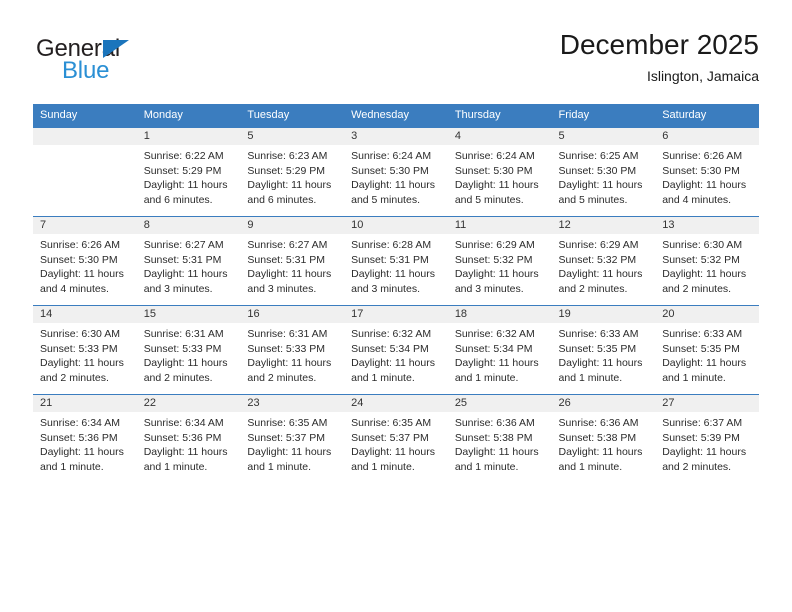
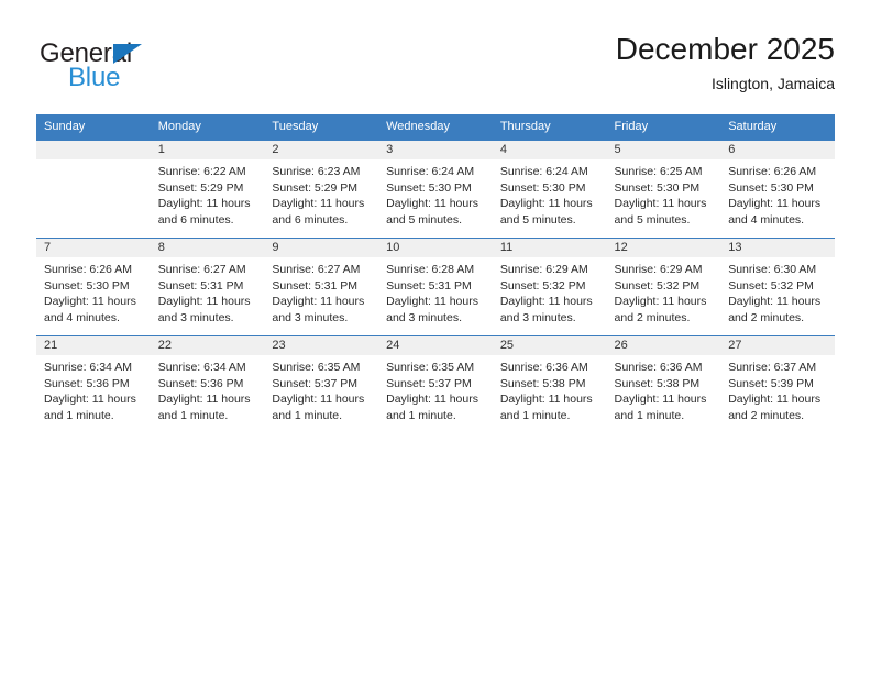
  General
  Blue
  December 2025
  Islington, Jamaica
  Sunday	Monday	Tuesday	Wednesday	Thursday	Friday	Saturday
- 	1Sunrise: 6:22 AMSunset: 5:29 PMDaylight: 11 hoursand 6 minutes.	5Sunrise: 6:23 AMSunset: 5:29 PMDaylight: 11 hoursand 6 minutes.	3Sunrise: 6:24 AMSunset: 5:30 PMDaylight: 11 hoursand 5 minutes.	4Sunrise: 6:24 AMSunset: 5:30 PMDaylight: 11 hoursand 5 minutes.	5Sunrise: 6:25 AMSunset: 5:30 PMDaylight: 11 hoursand 5 minutes.	6Sunrise: 6:26 AMSunset: 5:30 PMDaylight: 11 hoursand 4 minutes.
+ 	1Sunrise: 6:22 AMSunset: 5:29 PMDaylight: 11 hoursand 6 minutes.	2Sunrise: 6:23 AMSunset: 5:29 PMDaylight: 11 hoursand 6 minutes.	3Sunrise: 6:24 AMSunset: 5:30 PMDaylight: 11 hoursand 5 minutes.	4Sunrise: 6:24 AMSunset: 5:30 PMDaylight: 11 hoursand 5 minutes.	5Sunrise: 6:25 AMSunset: 5:30 PMDaylight: 11 hoursand 5 minutes.	6Sunrise: 6:26 AMSunset: 5:30 PMDaylight: 11 hoursand 4 minutes.
  7Sunrise: 6:26 AMSunset: 5:30 PMDaylight: 11 hoursand 4 minutes.	8Sunrise: 6:27 AMSunset: 5:31 PMDaylight: 11 hoursand 3 minutes.	9Sunrise: 6:27 AMSunset: 5:31 PMDaylight: 11 hoursand 3 minutes.	10Sunrise: 6:28 AMSunset: 5:31 PMDaylight: 11 hoursand 3 minutes.	11Sunrise: 6:29 AMSunset: 5:32 PMDaylight: 11 hoursand 3 minutes.	12Sunrise: 6:29 AMSunset: 5:32 PMDaylight: 11 hoursand 2 minutes.	13Sunrise: 6:30 AMSunset: 5:32 PMDaylight: 11 hoursand 2 minutes.
- 14Sunrise: 6:30 AMSunset: 5:33 PMDaylight: 11 hoursand 2 minutes.	15Sunrise: 6:31 AMSunset: 5:33 PMDaylight: 11 hoursand 2 minutes.	16Sunrise: 6:31 AMSunset: 5:33 PMDaylight: 11 hoursand 2 minutes.	17Sunrise: 6:32 AMSunset: 5:34 PMDaylight: 11 hoursand 1 minute.	18Sunrise: 6:32 AMSunset: 5:34 PMDaylight: 11 hoursand 1 minute.	19Sunrise: 6:33 AMSunset: 5:35 PMDaylight: 11 hoursand 1 minute.	20Sunrise: 6:33 AMSunset: 5:35 PMDaylight: 11 hoursand 1 minute.
  21Sunrise: 6:34 AMSunset: 5:36 PMDaylight: 11 hoursand 1 minute.	22Sunrise: 6:34 AMSunset: 5:36 PMDaylight: 11 hoursand 1 minute.	23Sunrise: 6:35 AMSunset: 5:37 PMDaylight: 11 hoursand 1 minute.	24Sunrise: 6:35 AMSunset: 5:37 PMDaylight: 11 hoursand 1 minute.	25Sunrise: 6:36 AMSunset: 5:38 PMDaylight: 11 hoursand 1 minute.	26Sunrise: 6:36 AMSunset: 5:38 PMDaylight: 11 hoursand 1 minute.	27Sunrise: 6:37 AMSunset: 5:39 PMDaylight: 11 hoursand 2 minutes.
